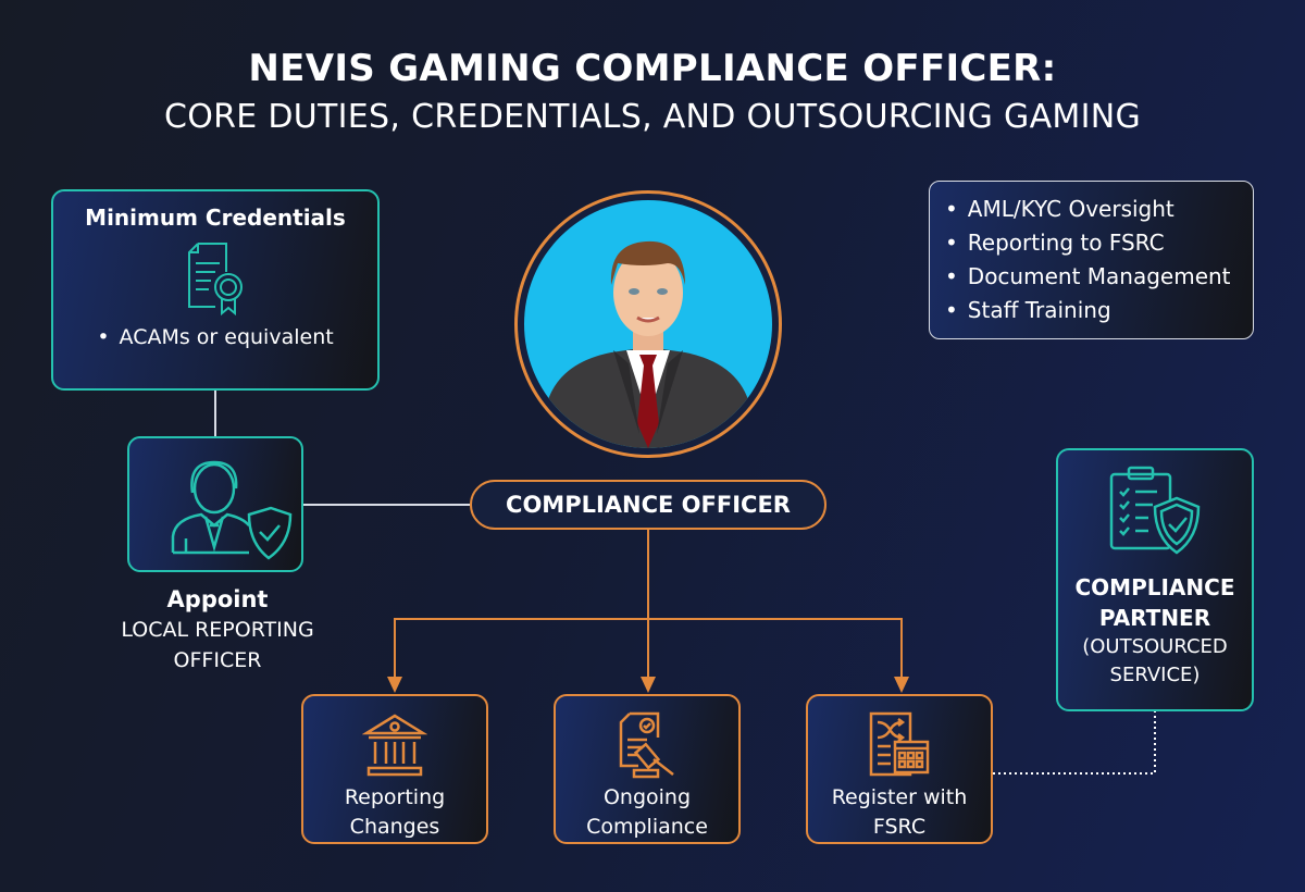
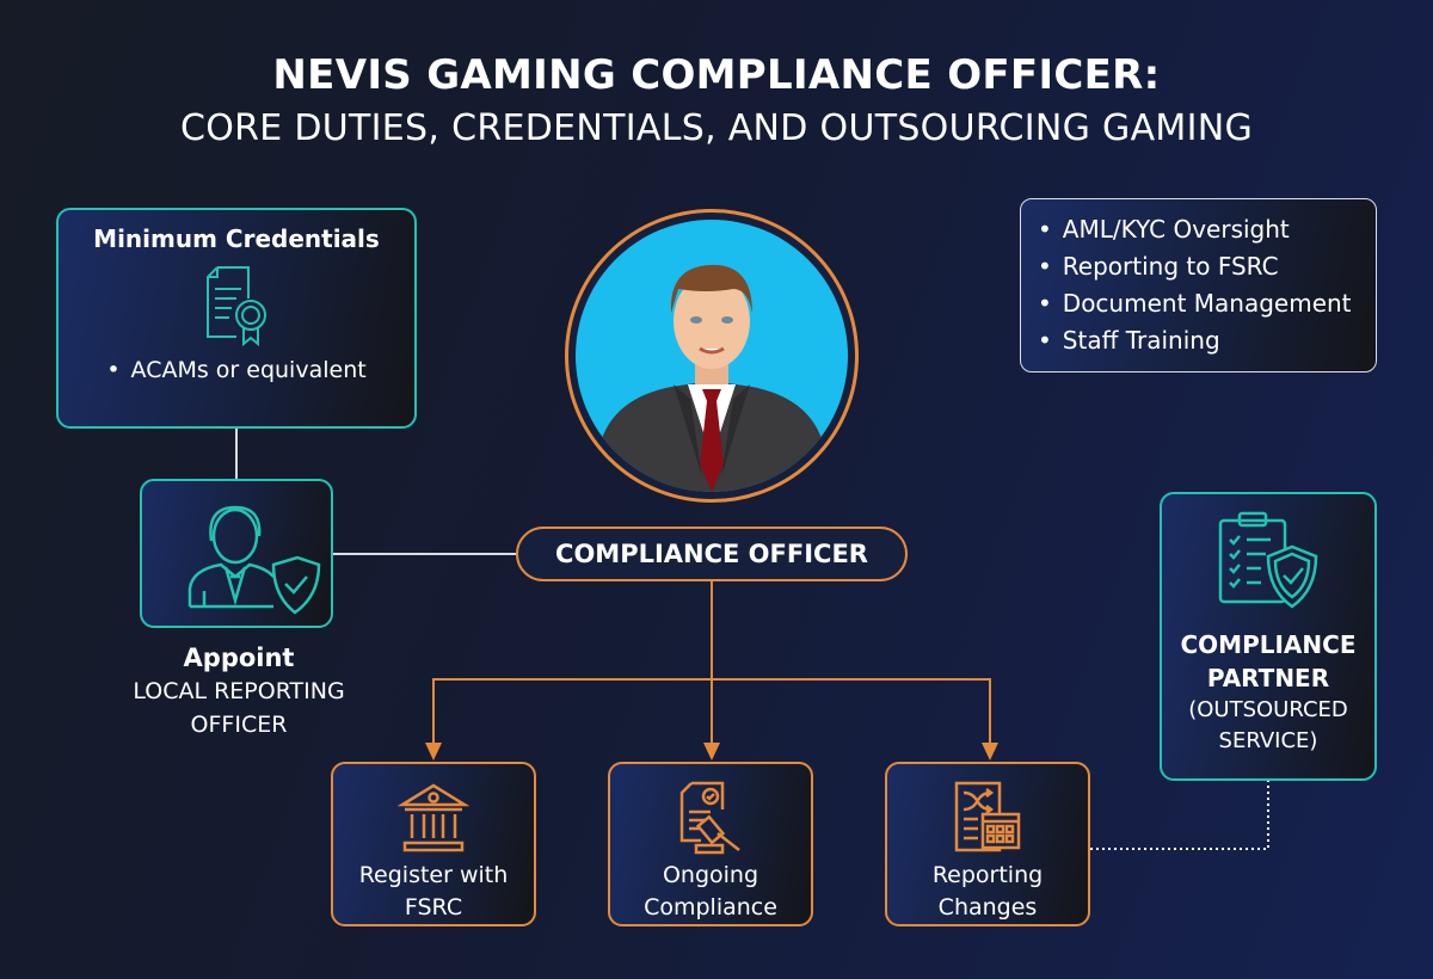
  NEVIS GAMING COMPLIANCE OFFICER:
  CORE DUTIES, CREDENTIALS, AND OUTSOURCING GAMING
  Minimum Credentials
  ACAMs or equivalent
  AML/KYC Oversight
  Reporting to FSRC
  Document Management
  Staff Training
  COMPLIANCE OFFICER
  Appoint
  LOCAL REPORTING OFFICER
- Reporting Changes
+ Register with FSRC
  Ongoing Compliance
- Register with FSRC
+ Reporting Changes
  COMPLIANCE PARTNER
  (OUTSOURCED SERVICE)
